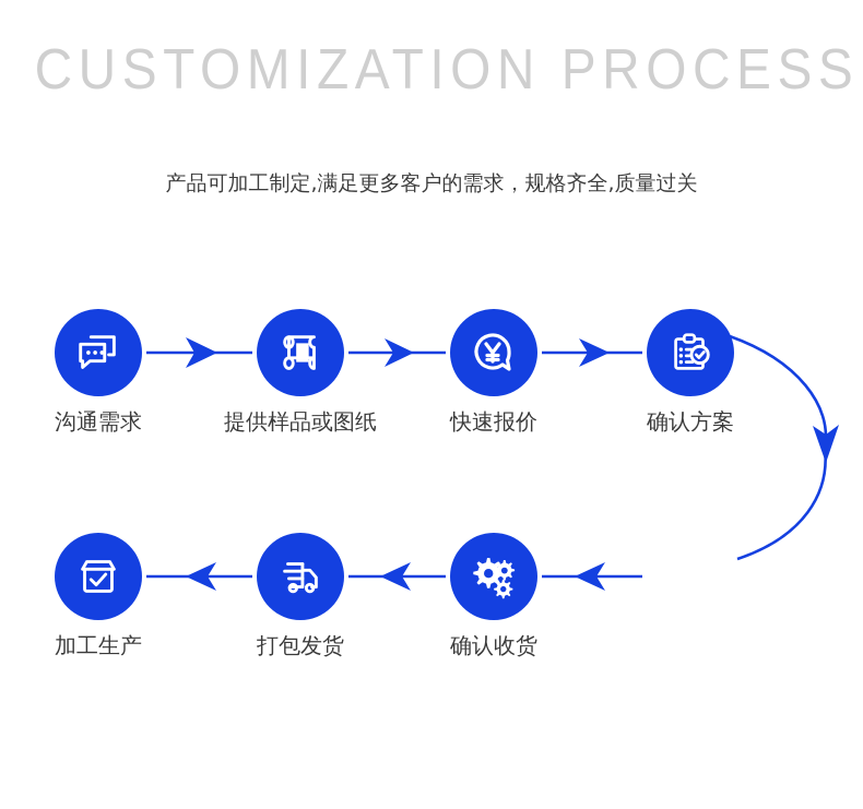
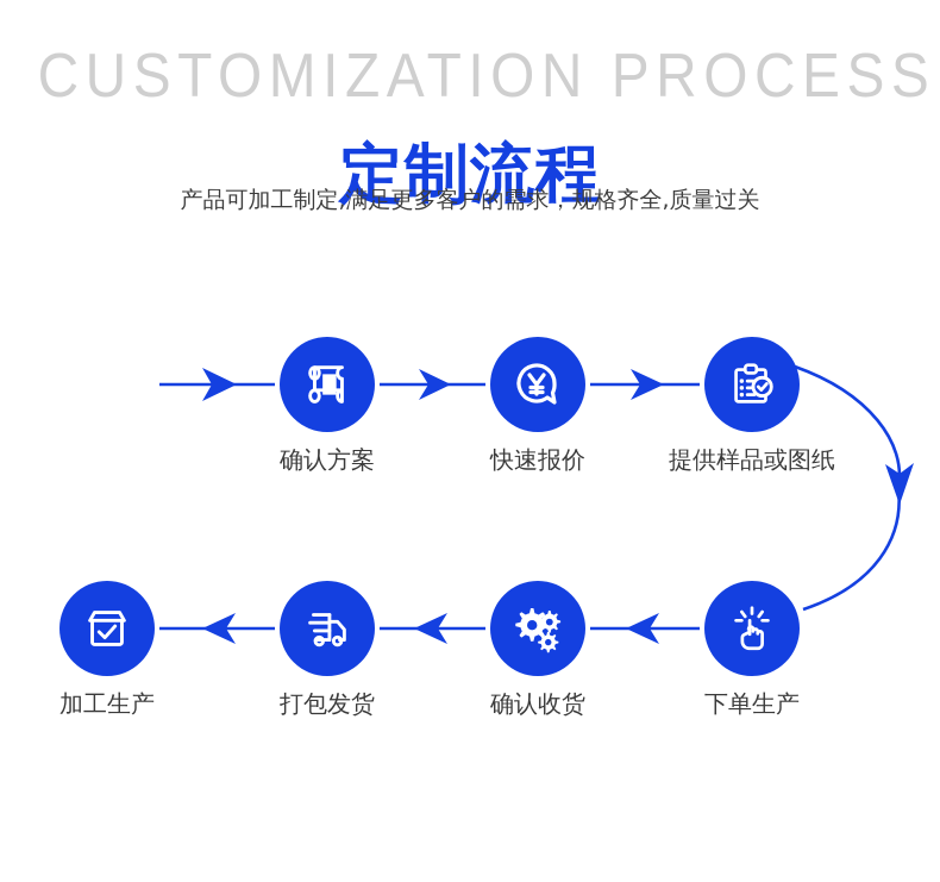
  CUSTOMIZATION PROCES
+ 定制流程
  产品可加工制定,满足更多客户的需求，规格齐全,质量过关
- 沟通需求
- 提供样品或图纸
+ 确认方案
  快速报价
- 确认方案
+ 提供样品或图纸
  加工生产
  打包发货
  确认收货
+ 下单生产
